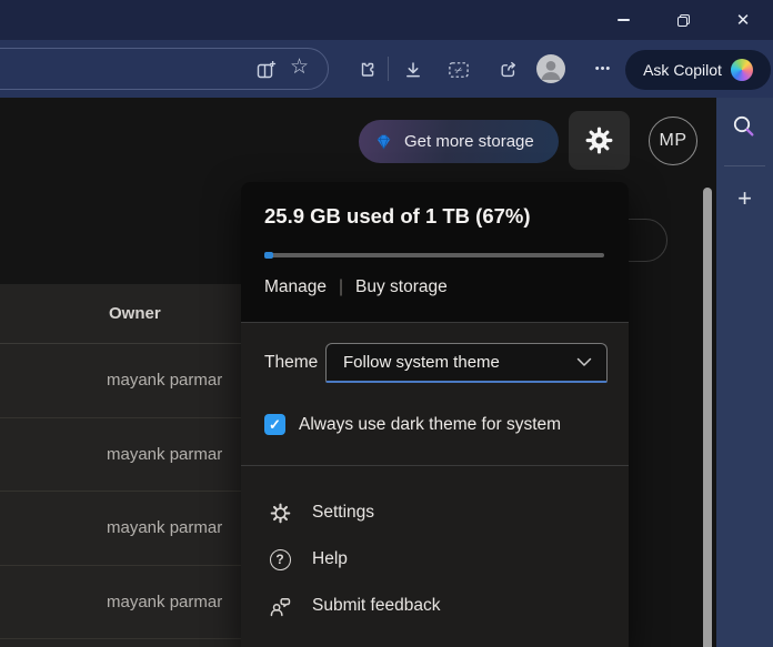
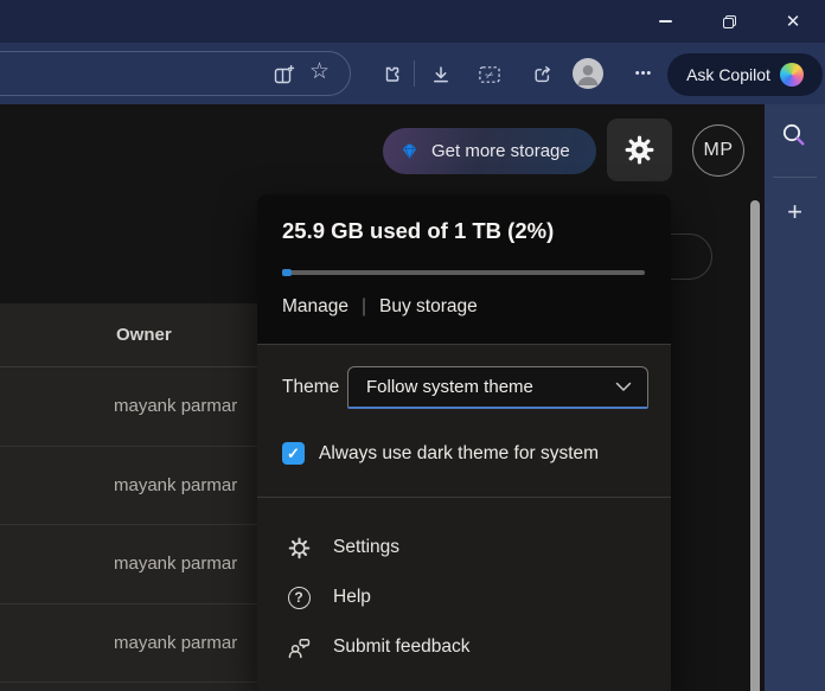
  ✕
  ☆
  •••
  Ask Copilot
  Get more storage
  MP
  Owner
  mayank parmar
  mayank parmar
  mayank parmar
  mayank parmar
  +
- 25.9 GB used of 1 TB (67%)
+ 25.9 GB used of 1 TB (2%)
  Manage
  |
  Buy storage
  Theme
  Follow system theme
  ✓
  Always use dark theme for system
  Settings
  ?
  Help
  Submit feedback
